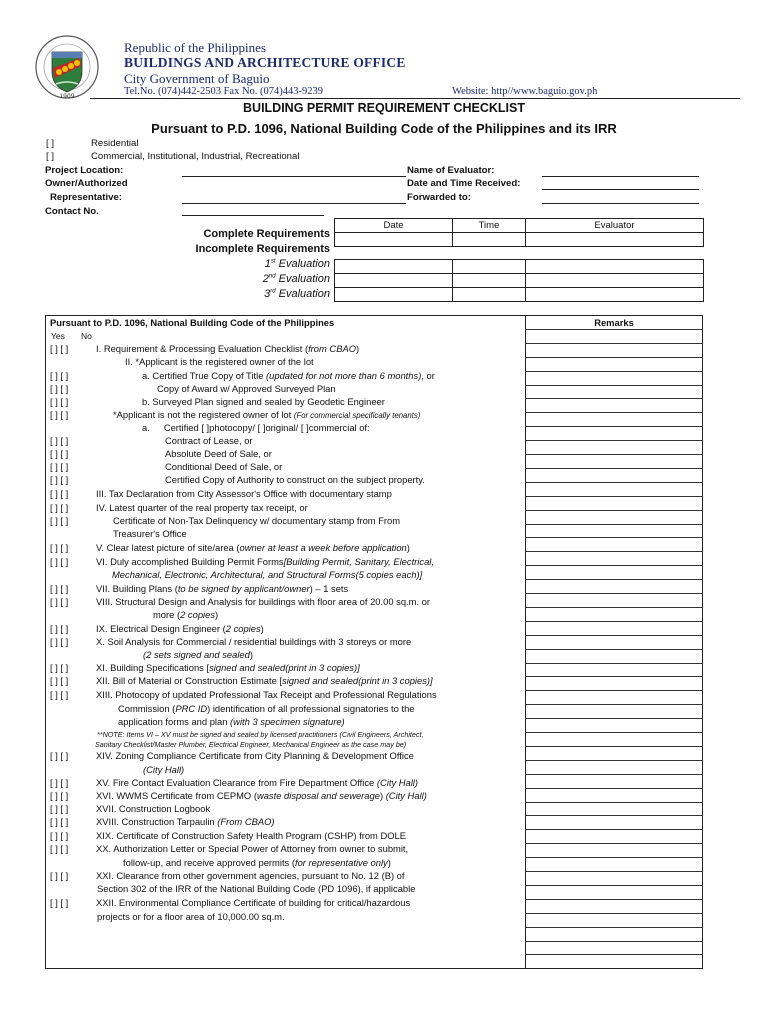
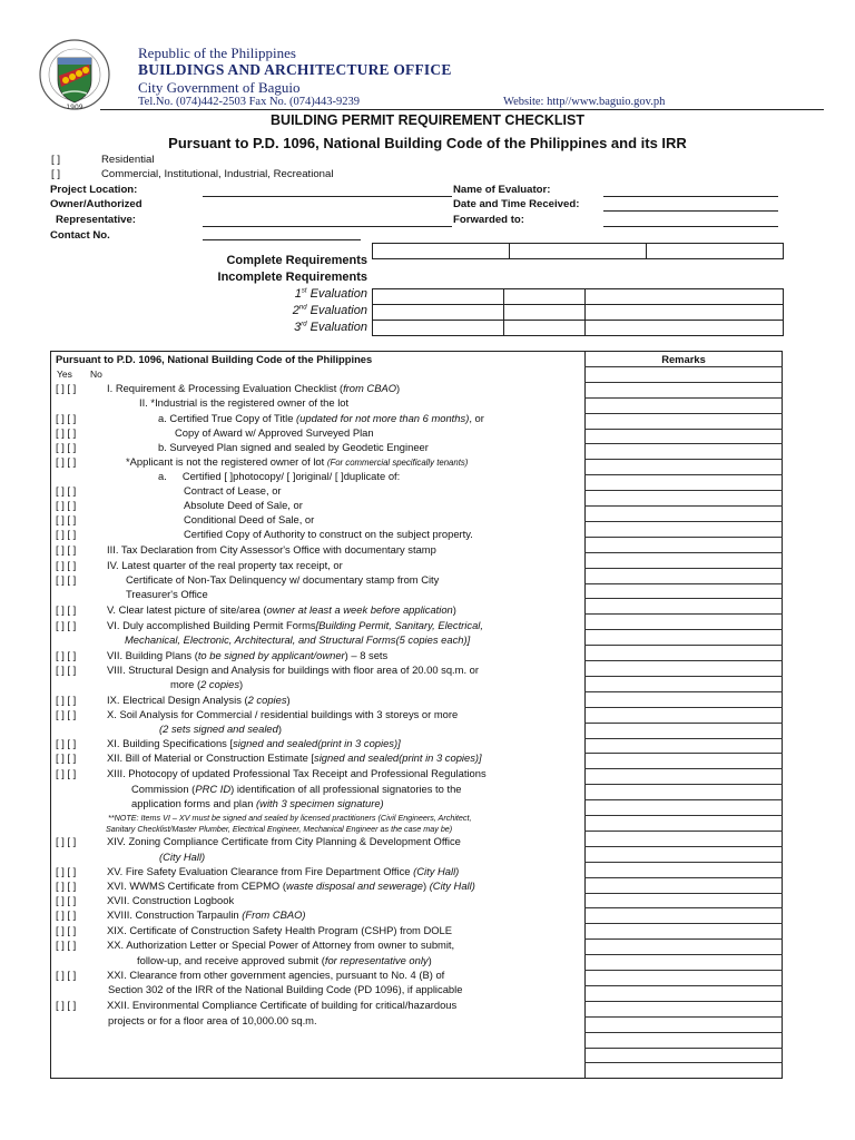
  Republic of the Philippines
  BUILDINGS AND ARCHITECTURE OFFICE
  City Government of Baguio
  Tel.No. (074)442-2503 Fax No. (074)443-9239
  Website: http//www.baguio.gov.ph
  BUILDING PERMIT REQUIREMENT CHECKLIST
  Pursuant to P.D. 1096, National Building Code of the Philippines and its IRR
  [ ]
  Residential
  [ ]
  Commercial, Institutional, Industrial, Recreational
  Project Location:
  Owner/Authorized
  Representative:
  Contact No.
  Name of Evaluator:
  Date and Time Received:
  Forwarded to:
  Complete Requirements
  Incomplete Requirements
  1 Evaluation
  2 Evaluation
  3 Evaluation
- Date	Time	Evaluator
  Pursuant to P.D. 1096, National Building Code of the Philippines
  Remarks
  Yes
  No
  [ ] [ ] I. Requirement & Processing Evaluation Checklist (from CBAO)
- II. *Applicant is the registered owner of the lot
+ II. *Industrial is the registered owner of the lot
  [ ] [ ] a. Certified True Copy of Title (updated for not more than 6 months), or
  [ ] [ ] Copy of Award w/ Approved Surveyed Plan
  [ ] [ ] b. Surveyed Plan signed and sealed by Geodetic Engineer
  [ ] [ ] *Applicant is not the registered owner of lot (For commercial specifically tenants)
- a. Certified [ ]photocopy/ [ ]original/ [ ]commercial of:
+ a. Certified [ ]photocopy/ [ ]original/ [ ]duplicate of:
  [ ] [ ] Contract of Lease, or
  [ ] [ ] Absolute Deed of Sale, or
  [ ] [ ] Conditional Deed of Sale, or
  [ ] [ ] Certified Copy of Authority to construct on the subject property.
  [ ] [ ] III. Tax Declaration from City Assessor's Office with documentary stamp
  [ ] [ ] IV. Latest quarter of the real property tax receipt, or
- [ ] [ ] Certificate of Non-Tax Delinquency w/ documentary stamp from From
+ [ ] [ ] Certificate of Non-Tax Delinquency w/ documentary stamp from City
  Treasurer's Office
  [ ] [ ] V. Clear latest picture of site/area (owner at least a week before application)
  [ ] [ ] VI. Duly accomplished Building Permit Forms[Building Permit, Sanitary, Electrical,
  Mechanical, Electronic, Architectural, and Structural Forms(5 copies each)]
- [ ] [ ] VII. Building Plans (to be signed by applicant/owner) – 1 sets
+ [ ] [ ] VII. Building Plans (to be signed by applicant/owner) – 8 sets
  [ ] [ ] VIII. Structural Design and Analysis for buildings with floor area of 20.00 sq.m. or
  more (2 copies)
- [ ] [ ] IX. Electrical Design Engineer (2 copies)
+ [ ] [ ] IX. Electrical Design Analysis (2 copies)
  [ ] [ ] X. Soil Analysis for Commercial / residential buildings with 3 storeys or more
  (2 sets signed and sealed)
  [ ] [ ] XI. Building Specifications [signed and sealed(print in 3 copies)]
  [ ] [ ] XII. Bill of Material or Construction Estimate [signed and sealed(print in 3 copies)]
  [ ] [ ] XIII. Photocopy of updated Professional Tax Receipt and Professional Regulations
  Commission (PRC ID) identification of all professional signatories to the
  application forms and plan (with 3 specimen signature)
  **NOTE: Items VI – XV must be signed and sealed by licensed practitioners (Civil Engineers, Architect,
  Sanitary Checklist/Master Plumber, Electrical Engineer, Mechanical Engineer as the case may be)
  [ ] [ ] XIV. Zoning Compliance Certificate from City Planning & Development Office
  (City Hall)
- [ ] [ ] XV. Fire Contact Evaluation Clearance from Fire Department Office (City Hall)
+ [ ] [ ] XV. Fire Safety Evaluation Clearance from Fire Department Office (City Hall)
  [ ] [ ] XVI. WWMS Certificate from CEPMO (waste disposal and sewerage) (City Hall)
  [ ] [ ] XVII. Construction Logbook
  [ ] [ ] XVIII. Construction Tarpaulin (From CBAO)
  [ ] [ ] XIX. Certificate of Construction Safety Health Program (CSHP) from DOLE
  [ ] [ ] XX. Authorization Letter or Special Power of Attorney from owner to submit,
- follow-up, and receive approved permits (for representative only)
+ follow-up, and receive approved submit (for representative only)
- [ ] [ ] XXI. Clearance from other government agencies, pursuant to No. 12 (B) of
+ [ ] [ ] XXI. Clearance from other government agencies, pursuant to No. 4 (B) of
  Section 302 of the IRR of the National Building Code (PD 1096), if applicable
  [ ] [ ] XXII. Environmental Compliance Certificate of building for critical/hazardous
  projects or for a floor area of 10,000.00 sq.m.
